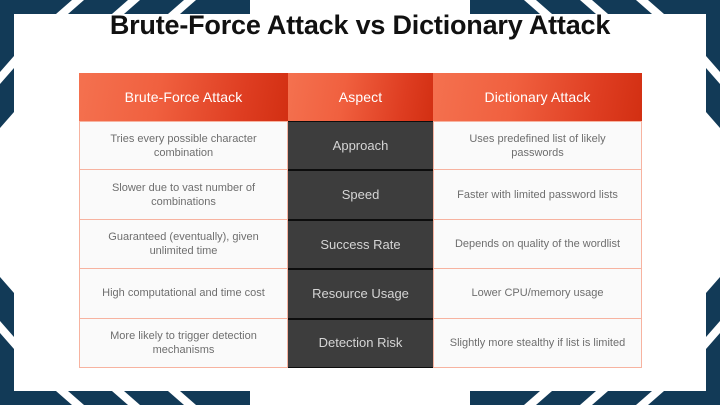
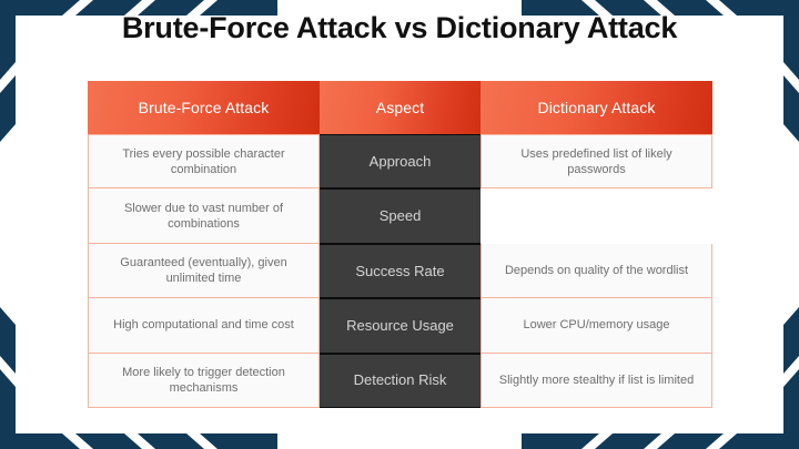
  Brute-Force Attack vs Dictionary Attack
  Brute-Force Attack
  Aspect
  Dictionary Attack
  Tries every possible character combination
  Approach
  Uses predefined list of likely passwords
  Slower due to vast number of combinations
  Speed
- Faster with limited password lists
  Guaranteed (eventually), given unlimited time
  Success Rate
  Depends on quality of the wordlist
  High computational and time cost
  Resource Usage
  Lower CPU/memory usage
  More likely to trigger detection mechanisms
  Detection Risk
  Slightly more stealthy if list is limited
